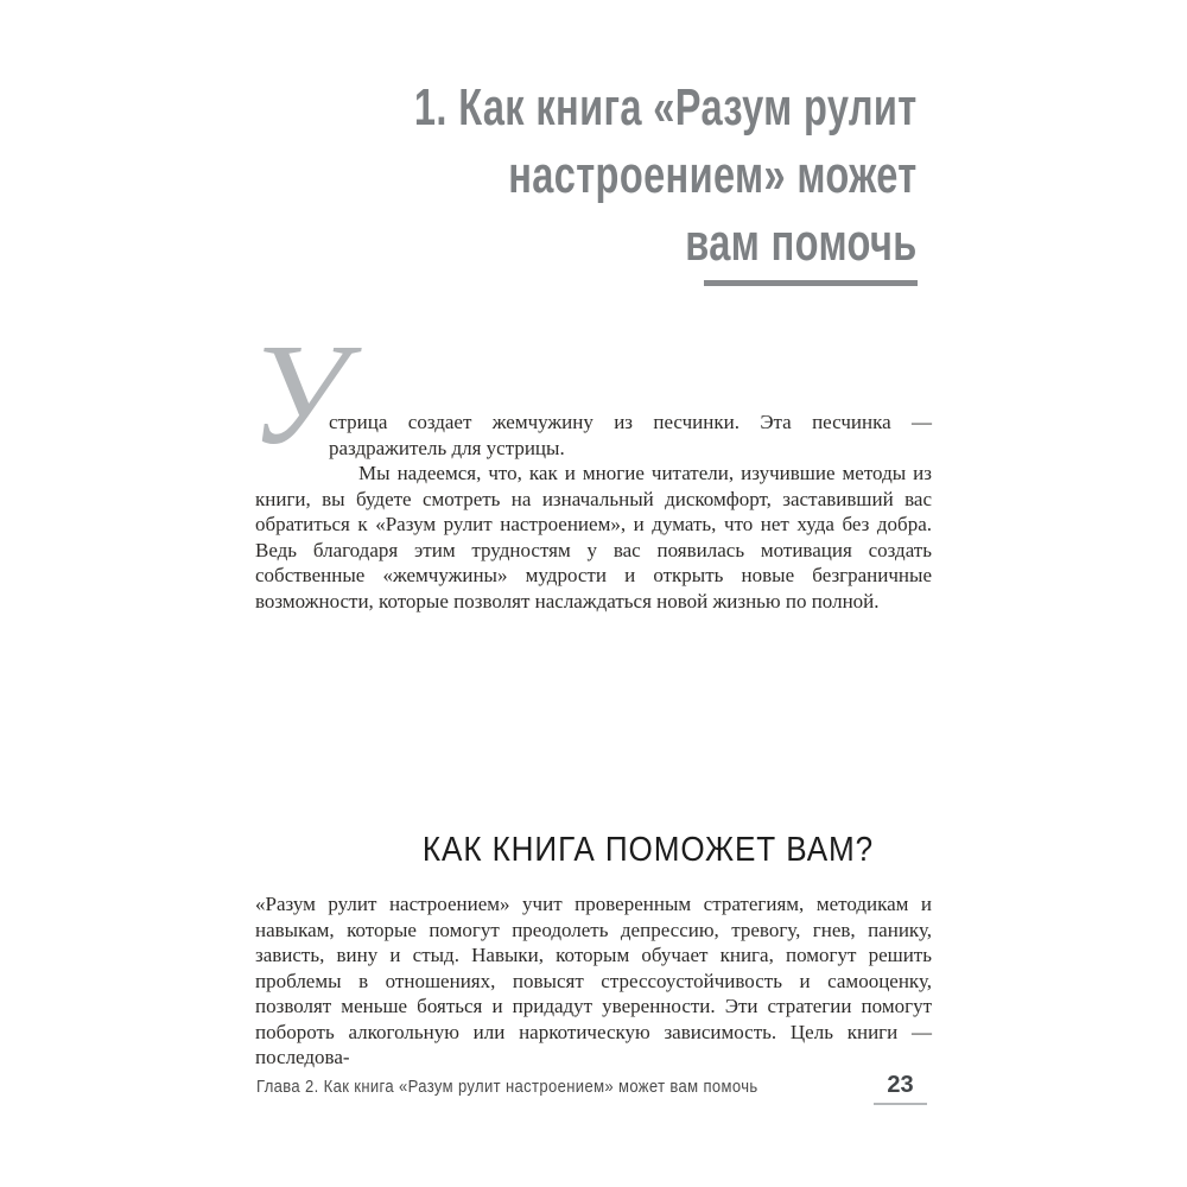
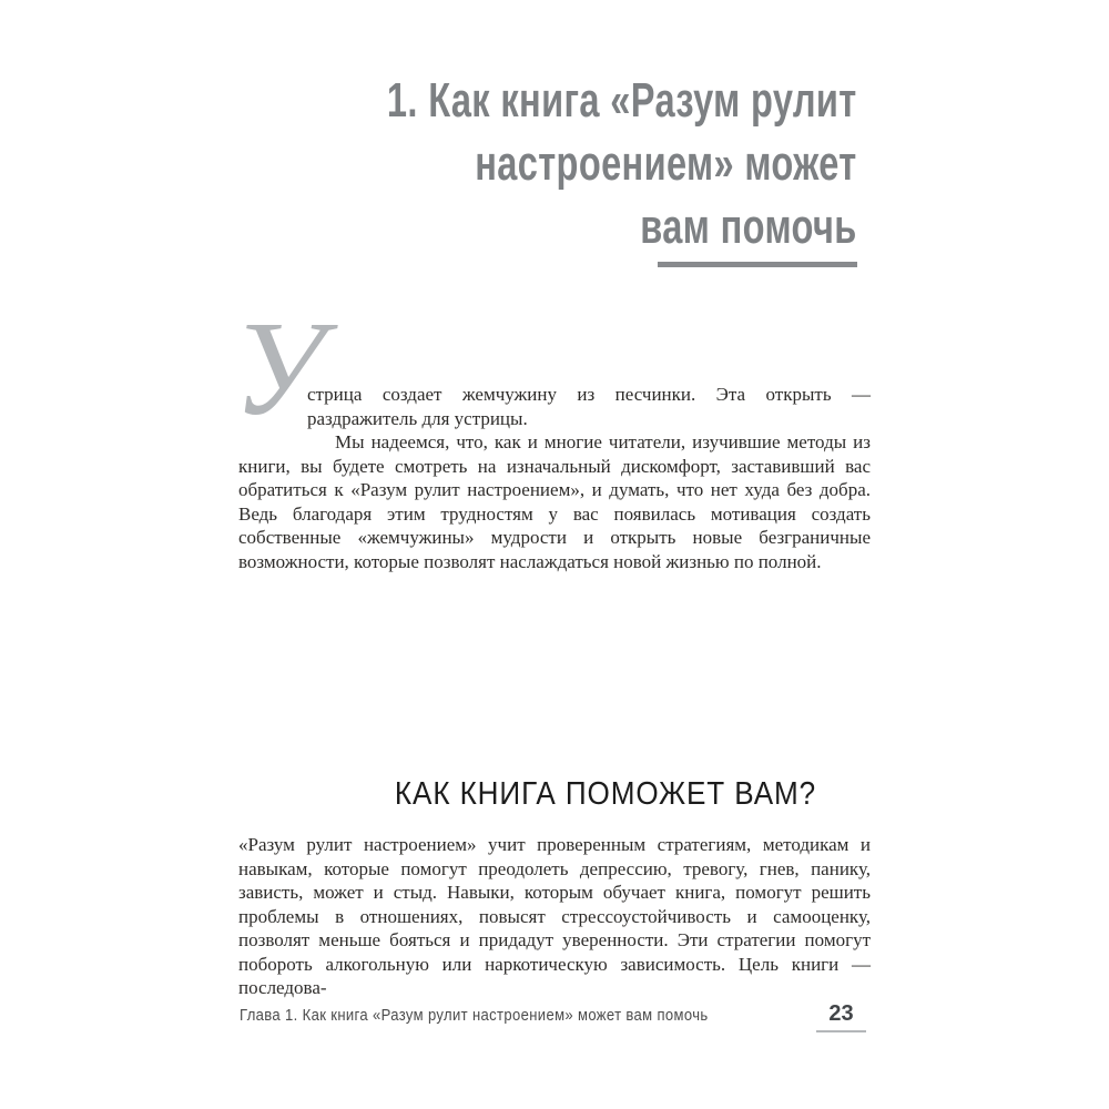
  1. Как книга «Разум рулит
  настроением» может
  вам помочь
  У
- стрица создает жемчужину из песчинки. Эта песчинка — раздражитель для устрицы.
+ стрица создает жемчужину из песчинки. Эта открыть — раздражитель для устрицы.
  Мы надеемся, что, как и многие читатели, изучившие методы из книги, вы будете смотреть на изначальный дискомфорт, заставивший вас обратиться к «Разум рулит настроением», и думать, что нет худа без добра. Ведь благодаря этим трудностям у вас появилась мотивация создать собственные «жемчужины» мудрости и открыть новые безграничные возможности, которые позволят наслаждаться новой жизнью по полной.
  КАК КНИГА ПОМОЖЕТ ВАМ?
- «Разум рулит настроением» учит проверенным стратегиям, методикам и навыкам, которые помогут преодолеть депрессию, тревогу, гнев, панику, зависть, вину и стыд. Навыки, которым обучает книга, помогут решить проблемы в отношениях, повысят стрессоустойчивость и самооценку, позволят меньше бояться и придадут уверенности. Эти стратегии помогут побороть алкогольную или наркотическую зависимость. Цель книги — последова-
+ «Разум рулит настроением» учит проверенным стратегиям, методикам и навыкам, которые помогут преодолеть депрессию, тревогу, гнев, панику, зависть, может и стыд. Навыки, которым обучает книга, помогут решить проблемы в отношениях, повысят стрессоустойчивость и самооценку, позволят меньше бояться и придадут уверенности. Эти стратегии помогут побороть алкогольную или наркотическую зависимость. Цель книги — последова-
- Глава 2. Как книга «Разум рулит настроением» может вам помочь
+ Глава 1. Как книга «Разум рулит настроением» может вам помочь
  23
